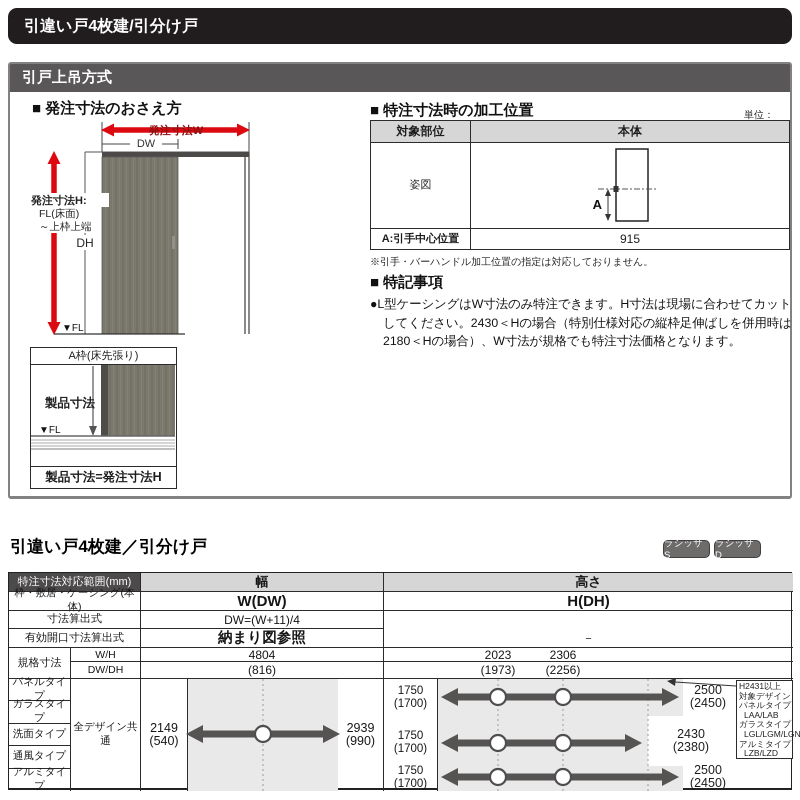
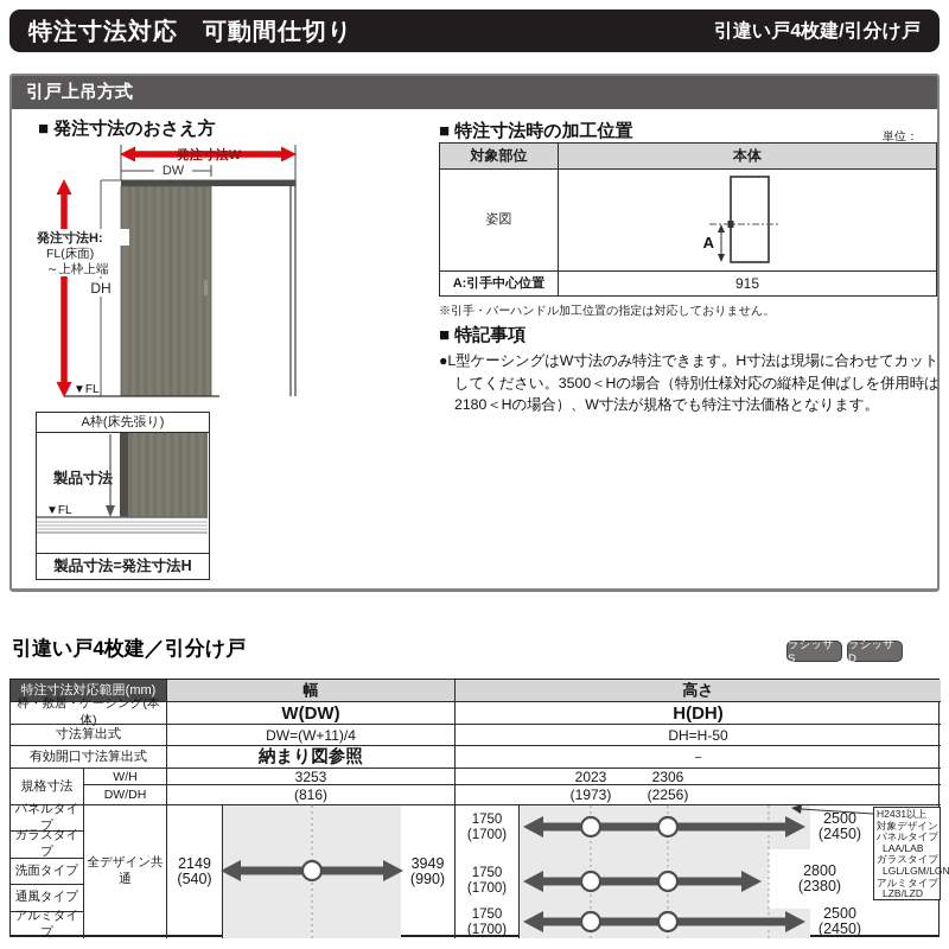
+ 特注寸法対応 可動間仕切り
  引違い戸4枚建/引分け戸
  引戸上吊方式
  ■ 発注寸法のおさえ方
  発注寸法W
  DW
  発注寸法H:
  FL(床面)
  ～上枠上端
  DH
  ▼FL
  A枠(床先張り)
  製品寸法
  ▼FL
  製品寸法=発注寸法H
  ■ 特注寸法時の加工位置
  対象部位
  本体
  姿図
  A
  A:引手中心位置
  915
  ※引手・バーハンドル加工位置の指定は対応しておりません。
  ■ 特記事項
- ●L型ケーシングはW寸法のみ特注できます。H寸法は現場に合わせてカットしてください。2430＜Hの場合（特別仕様対応の縦枠足伸ばしを併用時は2180＜Hの場合）、W寸法が規格でも特注寸法価格となります。
+ ●L型ケーシングはW寸法のみ特注できます。H寸法は現場に合わせてカットしてください。3500＜Hの場合（特別仕様対応の縦枠足伸ばしを併用時は2180＜Hの場合）、W寸法が規格でも特注寸法価格となります。
  引違い戸4枚建／引分け戸
  ラシッサS
  ラシッサD
  特注寸法対応範囲(mm)
  幅
  高さ
  枠・敷居・ケーシング(本体)
  W(DW)
  H(DH)
  寸法算出式
  DW=(W+11)/4
+ DH=H-50
  有効開口寸法算出式
  納まり図参照
  －
  規格寸法
  W/H
- 4804
+ 3253
  2023
  2306
  DW/DH
  (816)
  (1973)
  (2256)
  パネルタイプ
  ガラスタイプ
  洗面タイプ
  通風タイプ
  アルミタイプ
  全デザイン共通
  2149
  (540)
- 2939
+ 3949
  (990)
  1750
  (1700)
  1750
  (1700)
  1750
  (1700)
  2500
  (2450)
- 2430
+ 2800
  (2380)
  2500
  (2450)
  H2431以上
  対象デザイン
  パネルタイプ
  LAA/LAB
  ガラスタイプ
  LGL/LGM/LGN
  アルミタイプ
  LZB/LZD
